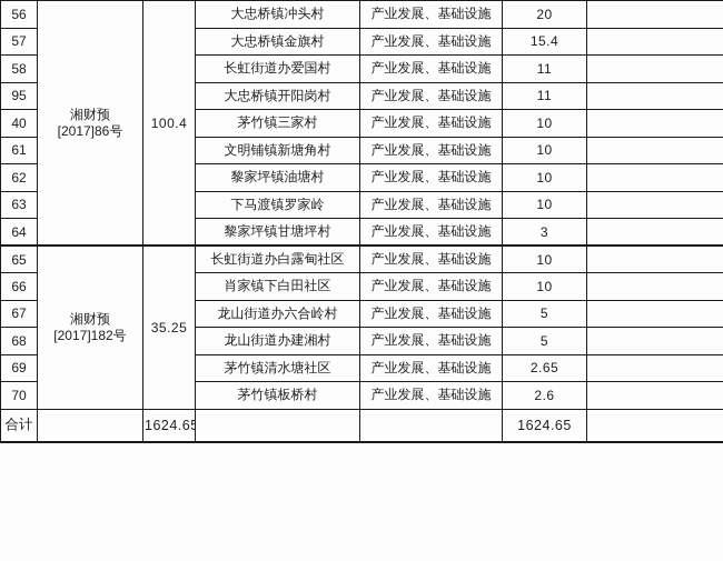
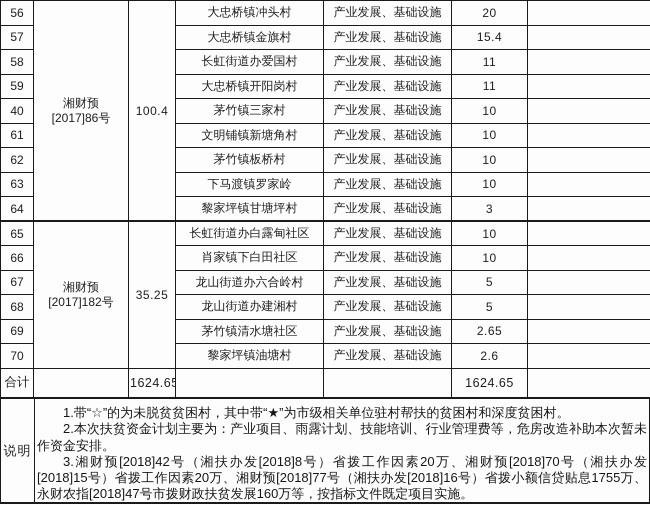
  56	湘财预 [2017]86号	100.4	大忠桥镇冲头村	产业发展、基础设施	20
  57	大忠桥镇金旗村	产业发展、基础设施	15.4
  58	长虹街道办爱国村	产业发展、基础设施	11
- 95	大忠桥镇开阳岗村	产业发展、基础设施	11
+ 59	大忠桥镇开阳岗村	产业发展、基础设施	11
  40	茅竹镇三家村	产业发展、基础设施	10
  61	文明铺镇新塘角村	产业发展、基础设施	10
- 62	黎家坪镇油塘村	产业发展、基础设施	10
+ 62	茅竹镇板桥村	产业发展、基础设施	10
  63	下马渡镇罗家岭	产业发展、基础设施	10
  64	黎家坪镇甘塘坪村	产业发展、基础设施	3
  65	湘财预 [2017]182号	35.25	长虹街道办白露甸社区	产业发展、基础设施	10
  66	肖家镇下白田社区	产业发展、基础设施	10
  67	龙山街道办六合岭村	产业发展、基础设施	5
  68	龙山街道办建湘村	产业发展、基础设施	5
  69	茅竹镇清水塘社区	产业发展、基础设施	2.65
- 70	茅竹镇板桥村	产业发展、基础设施	2.6
+ 70	黎家坪镇油塘村	产业发展、基础设施	2.6
  合计		1624.65			1624.65
+ 说明
+ 1.带“☆”的为未脱贫贫困村，其中带“★”为市级相关单位驻村帮扶的贫困村和深度贫困村。
+ 2.本次扶贫资金计划主要为：产业项目、雨露计划、技能培训、行业管理费等，危房改造补助本次暂未作资金安排。
+ 3.湘财预[2018]42号（湘扶办发[2018]8号）省拨工作因素20万、湘财预[2018]70号（湘扶办发[2018]15号）省拨工作因素20万、湘财预[2018]77号（湘扶办发[2018]16号）省拨小额信贷贴息1755万、永财农指[2018]47号市拨财政扶贫发展160万等，按指标文件既定项目实施。
